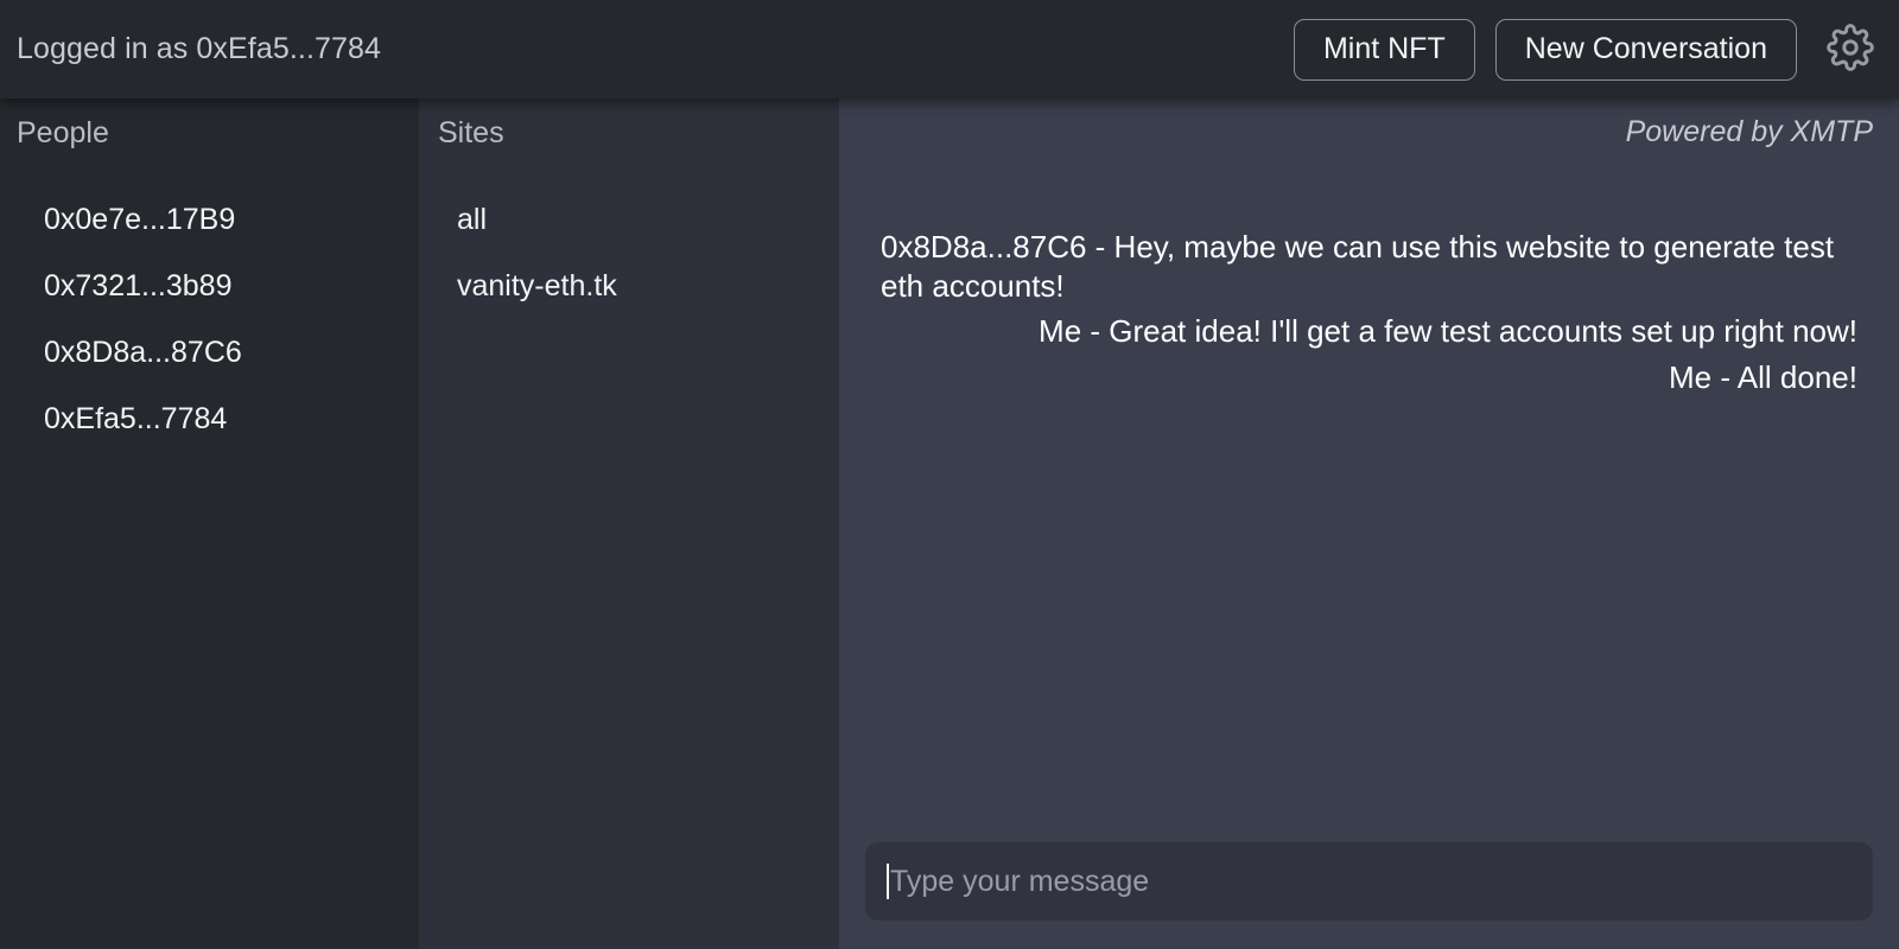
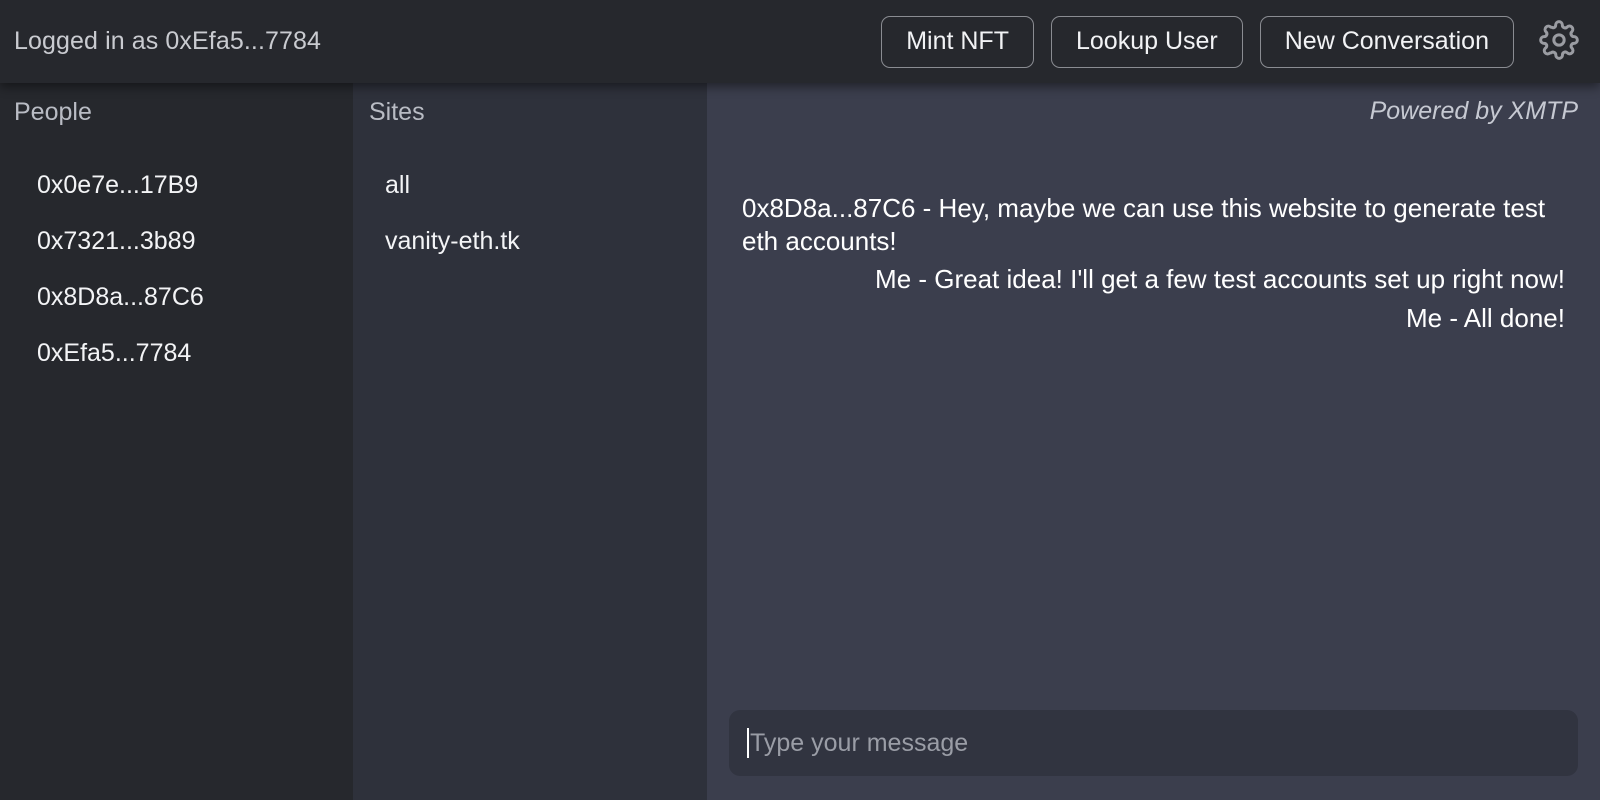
  Logged in as 0xEfa5...7784
  Mint NFT
+ Lookup User
  New Conversation
  People
  0x0e7e...17B9
  0x7321...3b89
  0x8D8a...87C6
  0xEfa5...7784
  Sites
  all
  vanity-eth.tk
  Powered by XMTP
  0x8D8a...87C6 - Hey, maybe we can use this website to generate test eth accounts!
  Me - Great idea! I'll get a few test accounts set up right now!
  Me - All done!
  Type your message
